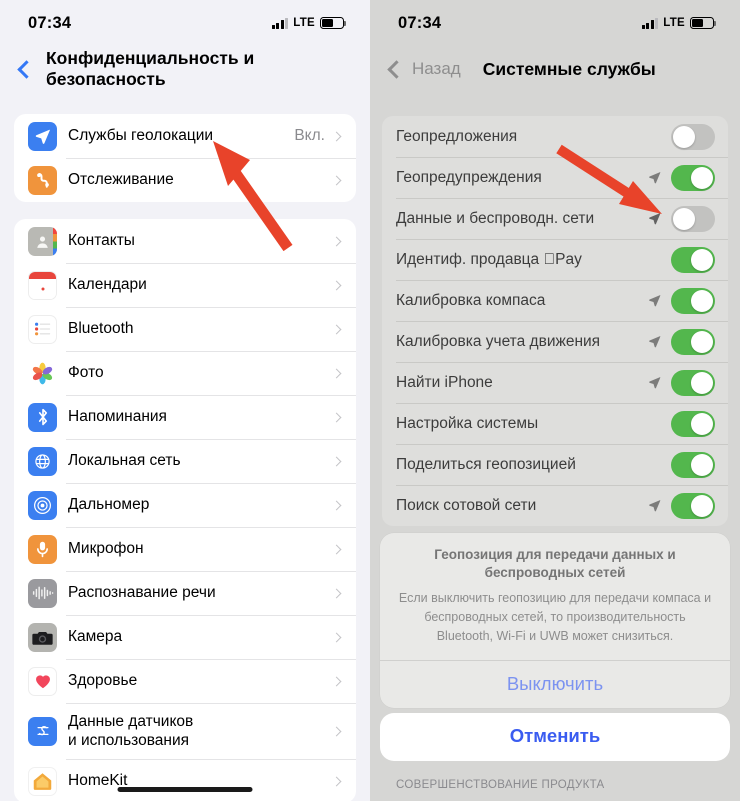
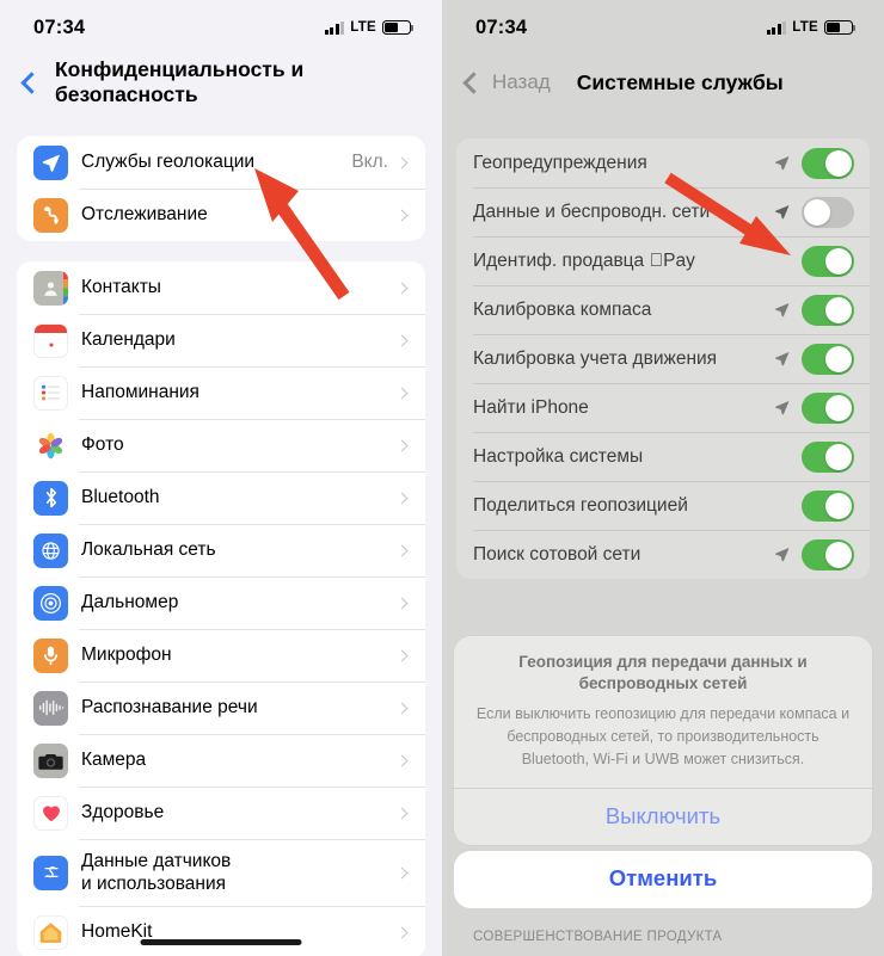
  07:34
  LTE
  Конфиденциальность и безопасность
  Службы геолокации
  Вкл.
  Отслеживание
  Контакты
  Календари
- Bluetooth
+ Напоминания
  Фото
- Напоминания
+ Bluetooth
  Локальная сеть
  Дальномер
  Микрофон
  Распознавание речи
  Камера
  Здоровье
  Данные датчиков
  и использования
  HomeKit
  07:34
  LTE
  Назад
  Системные службы
- Геопредложения
  Геопредупреждения
  Данные и беспроводн. сети
  Идентиф. продавца Pay
  Калибровка компаса
  Калибровка учета движения
  Найти iPhone
  Настройка системы
  Поделиться геопозицией
  Поиск сотовой сети
  СОВЕРШЕНСТВОВАНИЕ ПРОДУКТА
  Геопозиция для передачи данных и беспроводных сетей
  Если выключить геопозицию для передачи компаса и беспроводных сетей, то производительность Bluetooth, Wi-Fi и UWB может снизиться.
  Выключить
  Отменить
